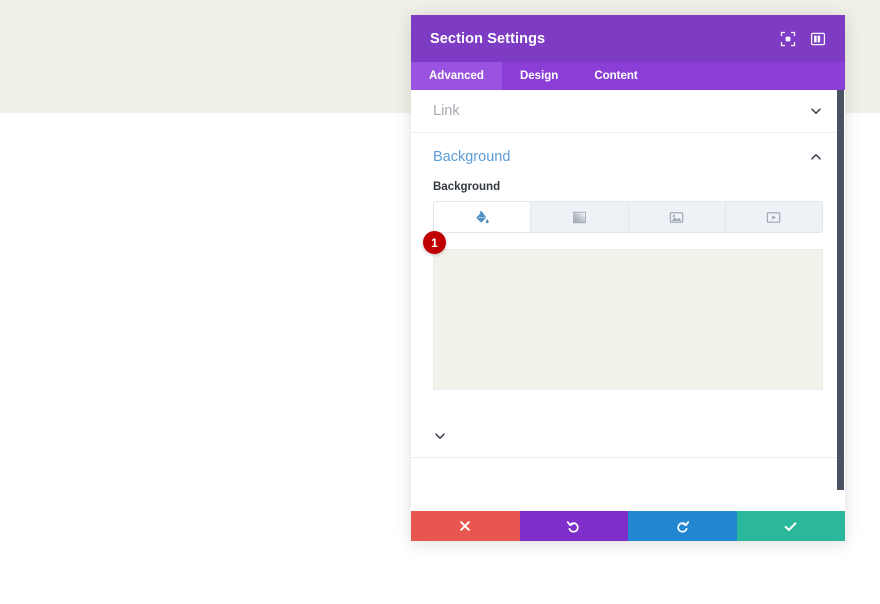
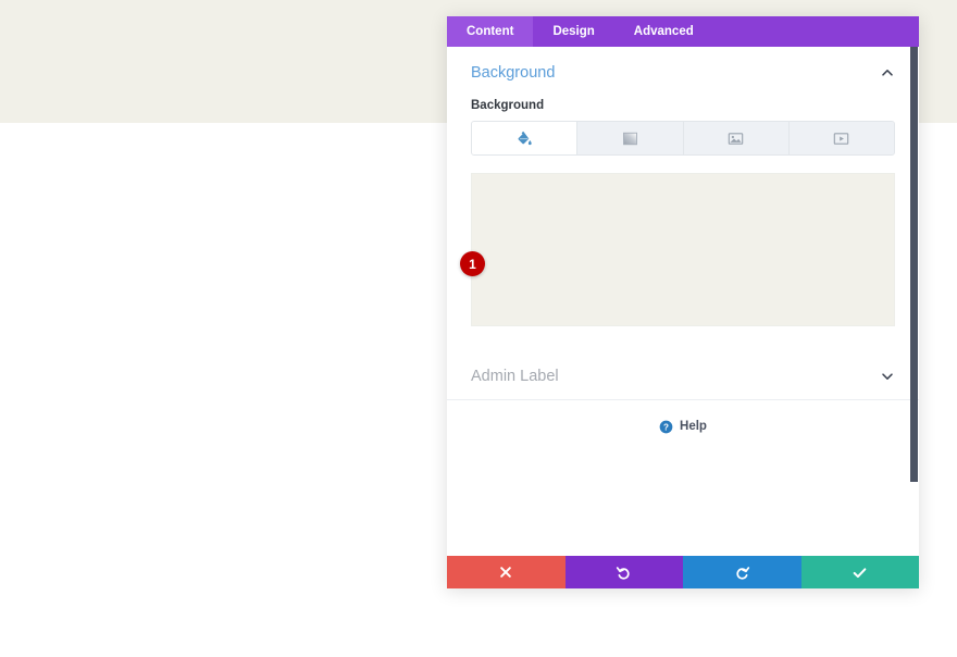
- Section Settings
- Advanced
+ Content
  Design
- Content
+ Advanced
- Link
  Background
  Background
+ Admin Label
+ ?
+ Help
  1
